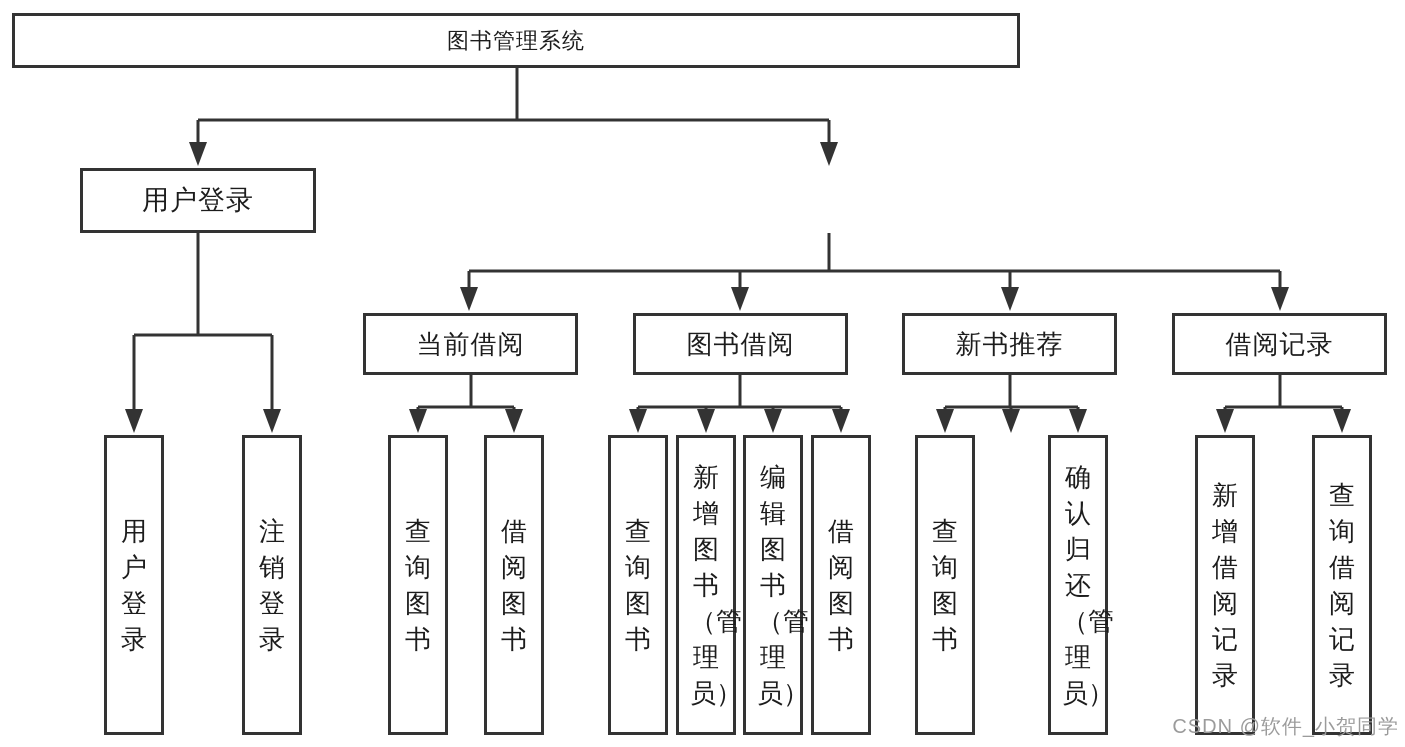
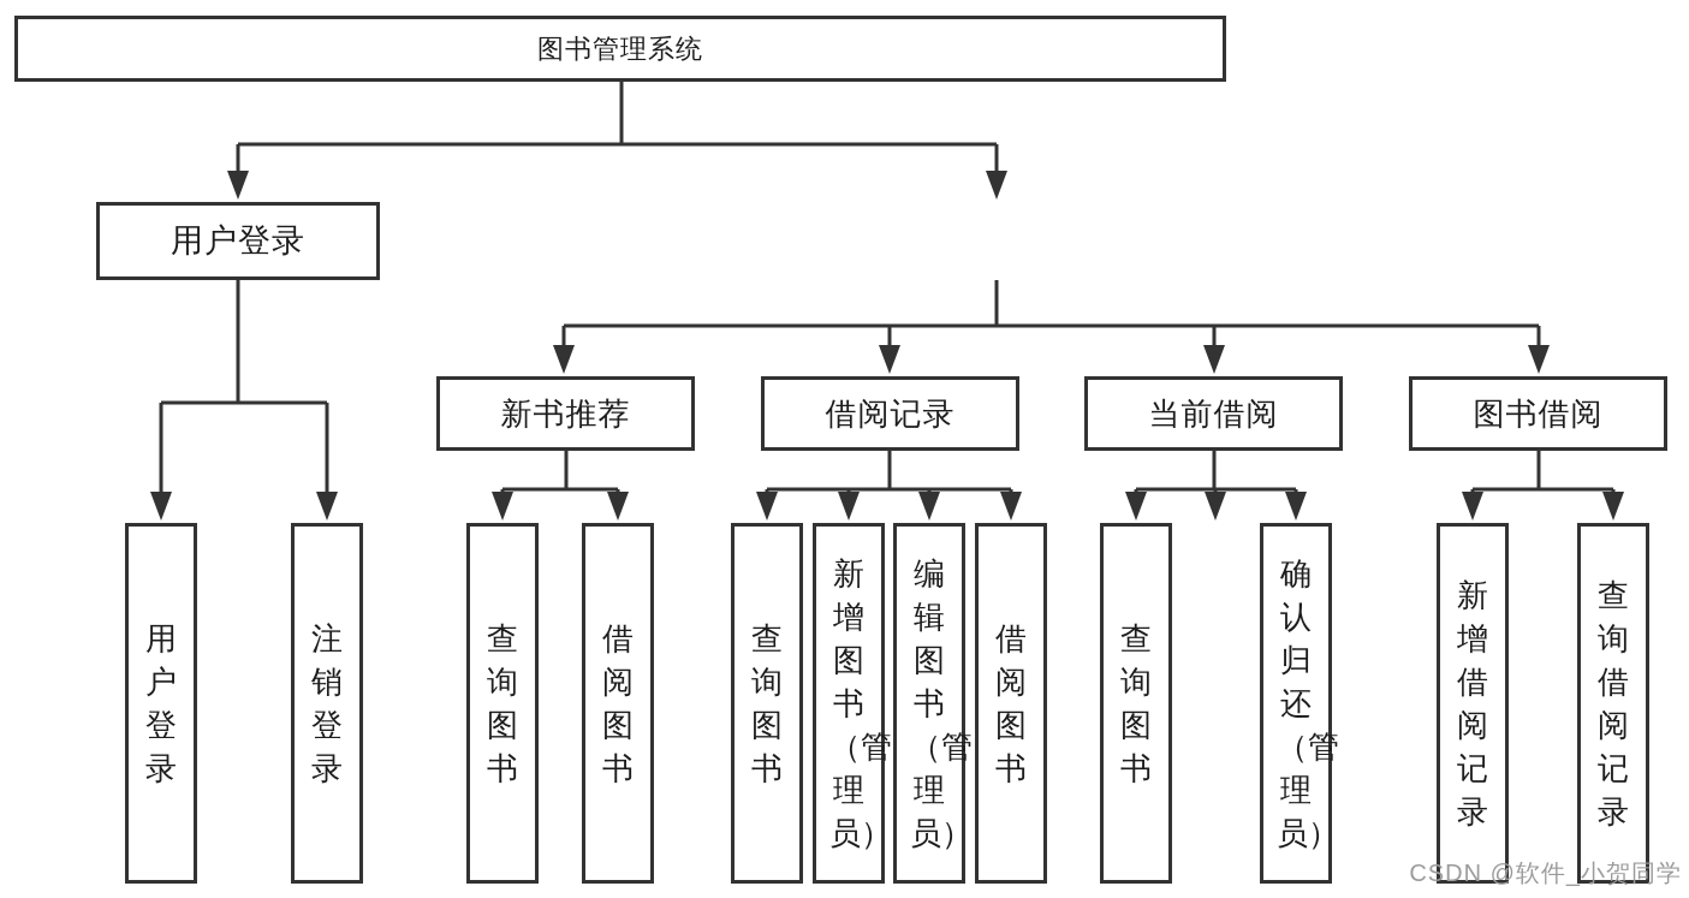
  图书管理系统
  用户登录
- 当前借阅
+ 新书推荐
- 图书借阅
+ 借阅记录
- 新书推荐
+ 当前借阅
- 借阅记录
+ 图书借阅
  用户登录
  注销登录
  查询图书
  借阅图书
  查询图书
  新增图书（管理员）
  编辑图书（管理员）
  借阅图书
  查询图书
  确认归还（管理员）
  新增借阅记录
  查询借阅记录
  CSDN @软件_小贺同学
